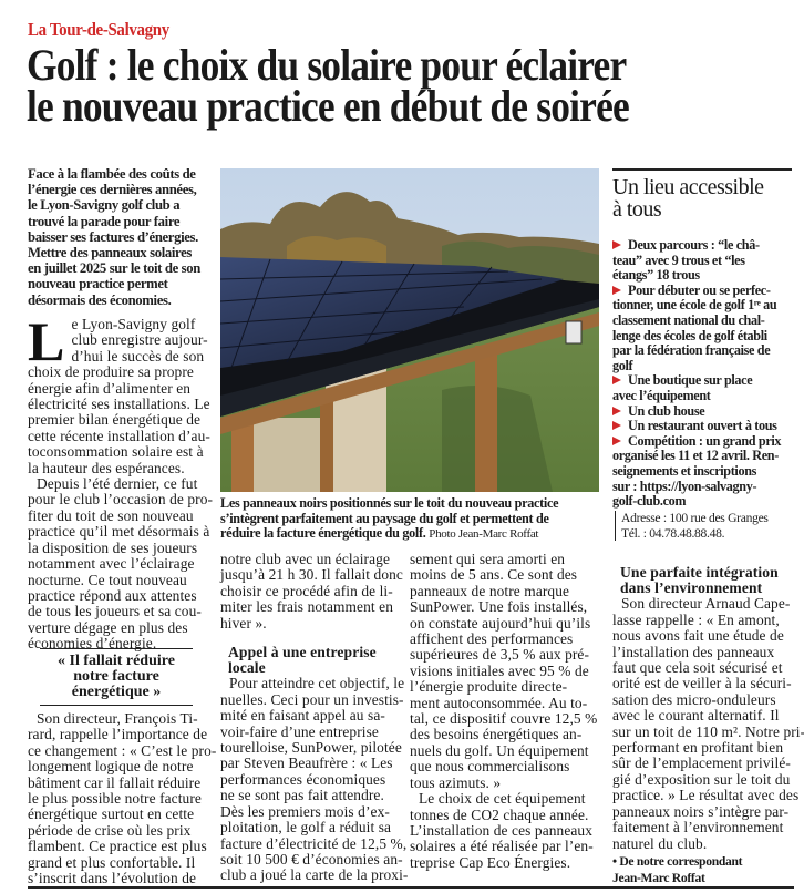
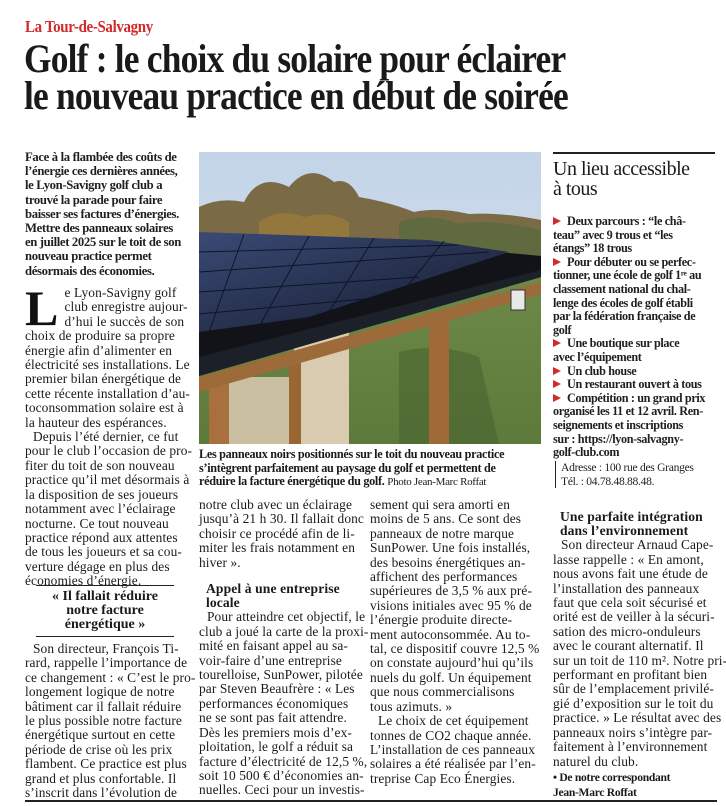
  La Tour-de-Salvagny
  Golf : le choix du solaire pour éclairer
  le nouveau practice en début de soirée
  Face à la flambée des coûts de
  l’énergie ces dernières années,
  le Lyon-Savigny golf club a
  trouvé la parade pour faire
  baisser ses factures d’énergies.
  Mettre des panneaux solaires
  en juillet 2025 sur le toit de son
  nouveau practice permet
  désormais des économies.
  L
  e Lyon-Savigny golf
  club enregistre aujour-
  d’hui le succès de son
  choix de produire sa propre
  énergie afin d’alimenter en
  électricité ses installations. Le
  premier bilan énergétique de
  cette récente installation d’au-
  toconsommation solaire est à
  la hauteur des espérances.
  Depuis l’été dernier, ce fut
  pour le club l’occasion de pro-
  fiter du toit de son nouveau
  practice qu’il met désormais à
  la disposition de ses joueurs
  notamment avec l’éclairage
  nocturne. Ce tout nouveau
  practice répond aux attentes
  de tous les joueurs et sa cou-
  verture dégage en plus des
  économies d’énergie.
  « Il fallait réduire
  notre facture
  énergétique »
  Son directeur, François Ti-
  rard, rappelle l’importance de
  ce changement : « C’est le pro-
  longement logique de notre
  bâtiment car il fallait réduire
  le plus possible notre facture
  énergétique surtout en cette
  période de crise où les prix
  flambent. Ce practice est plus
  grand et plus confortable. Il
  s’inscrit dans l’évolution de
  Les panneaux noirs positionnés sur le toit du nouveau practice
  s’intègrent parfaitement au paysage du golf et permettent de
  réduire la facture énergétique du golf. Photo Jean-Marc Roffat
  notre club avec un éclairage
  jusqu’à 21 h 30. Il fallait donc
  choisir ce procédé afin de li-
  miter les frais notamment en
  hiver ».
  Appel à une entreprise
  locale
  Pour atteindre cet objectif, le
- nuelles. Ceci pour un investis-
+ club a joué la carte de la proxi-
  mité en faisant appel au sa-
  voir-faire d’une entreprise
  tourelloise, SunPower, pilotée
  par Steven Beaufrère : « Les
  performances économiques
  ne se sont pas fait attendre.
  Dès les premiers mois d’ex-
  ploitation, le golf a réduit sa
  facture d’électricité de 12,5 %,
  soit 10 500 € d’économies an-
- club a joué la carte de la proxi-
+ nuelles. Ceci pour un investis-
  sement qui sera amorti en
  moins de 5 ans. Ce sont des
  panneaux de notre marque
  SunPower. Une fois installés,
- on constate aujourd’hui qu’ils
+ des besoins énergétiques an-
  affichent des performances
  supérieures de 3,5 % aux pré-
  visions initiales avec 95 % de
  l’énergie produite directe-
  ment autoconsommée. Au to-
  tal, ce dispositif couvre 12,5 %
- des besoins énergétiques an-
+ on constate aujourd’hui qu’ils
  nuels du golf. Un équipement
  que nous commercialisons
  tous azimuts. »
  Le choix de cet équipement
  tonnes de CO2 chaque année.
  L’installation de ces panneaux
  solaires a été réalisée par l’en-
  treprise Cap Eco Énergies.
  Un lieu accessible
  à tous
  Deux parcours : “le châ-
  teau” avec 9 trous et “les
  étangs” 18 trous
  Pour débuter ou se perfec-
  tionner, une école de golf 1ʳᵉ au
  classement national du chal-
  lenge des écoles de golf établi
  par la fédération française de
  golf
  Une boutique sur place
  avec l’équipement
  Un club house
  Un restaurant ouvert à tous
  Compétition : un grand prix
  organisé les 11 et 12 avril. Ren-
  seignements et inscriptions
  sur : https://lyon-salvagny-
  golf-club.com
  Adresse : 100 rue des Granges
  Tél. : 04.78.48.88.48.
  Une parfaite intégration
  dans l’environnement
  Son directeur Arnaud Cape-
  lasse rappelle : « En amont,
  nous avons fait une étude de
  l’installation des panneaux
  faut que cela soit sécurisé et
  orité est de veiller à la sécuri-
  sation des micro-onduleurs
  avec le courant alternatif. Il
  sur un toit de 110 m². Notre pri-
  performant en profitant bien
  sûr de l’emplacement privilé-
  gié d’exposition sur le toit du
  practice. » Le résultat avec des
  panneaux noirs s’intègre par-
  faitement à l’environnement
  naturel du club.
  • De notre correspondant
  Jean-Marc Roffat
